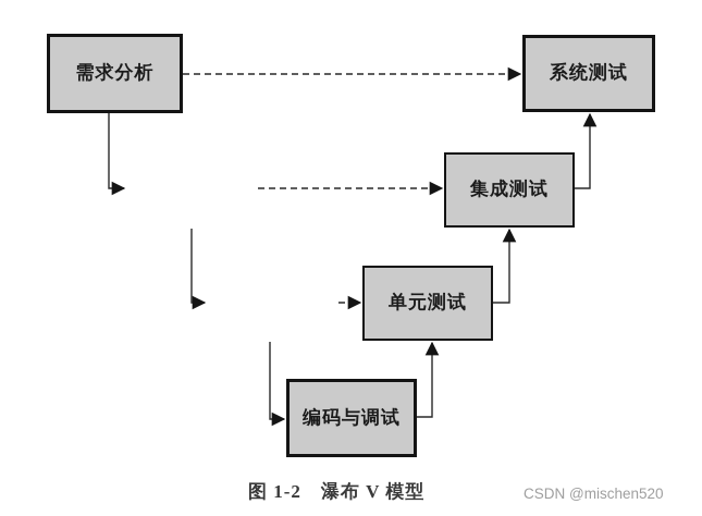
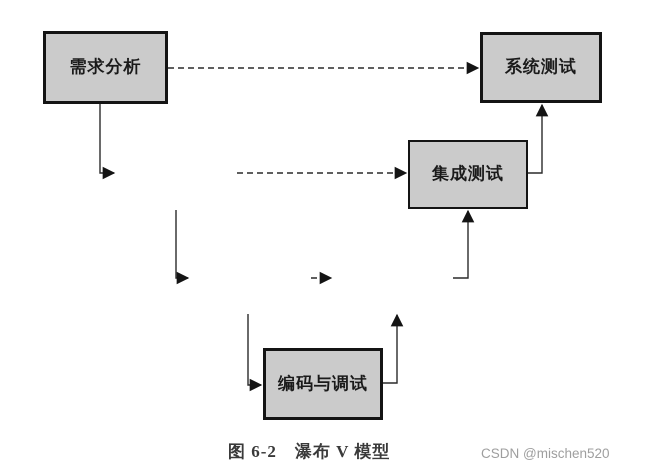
  需求分析
  系统测试
  集成测试
- 单元测试
  编码与调试
- 图 1-2 瀑布 V 模型
+ 图 6-2 瀑布 V 模型
  CSDN @mischen520
